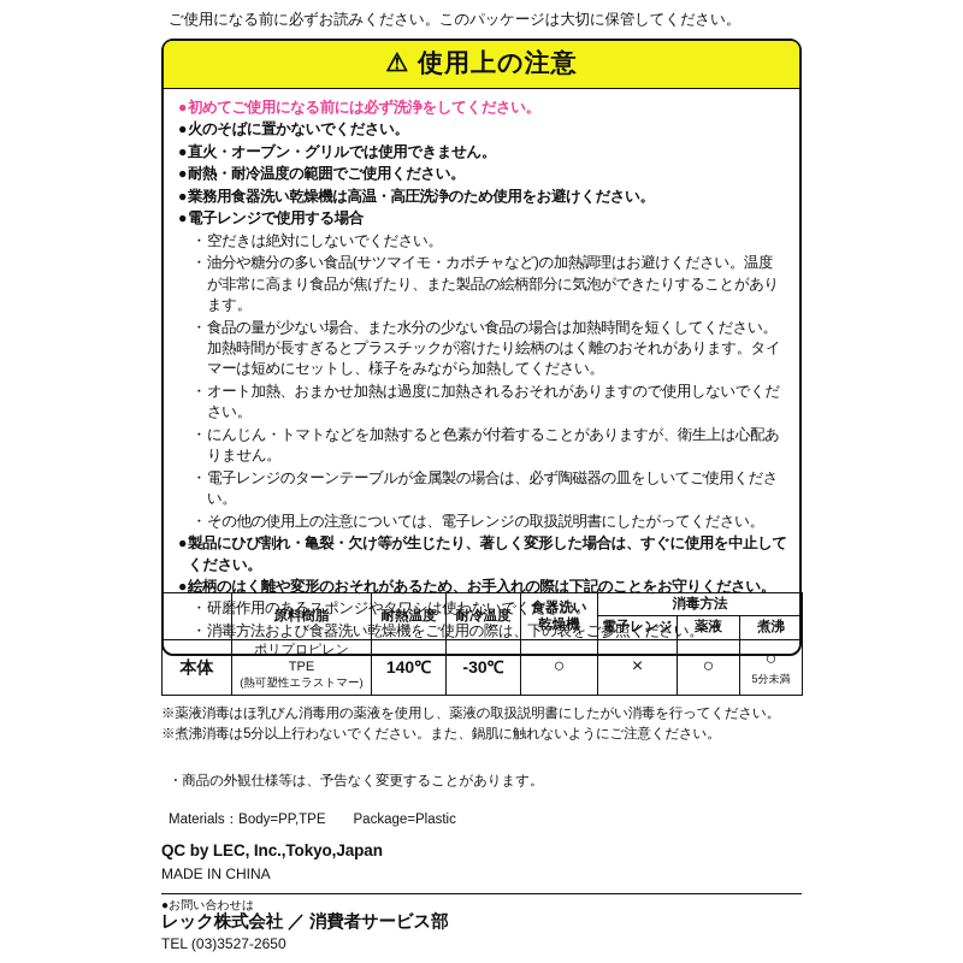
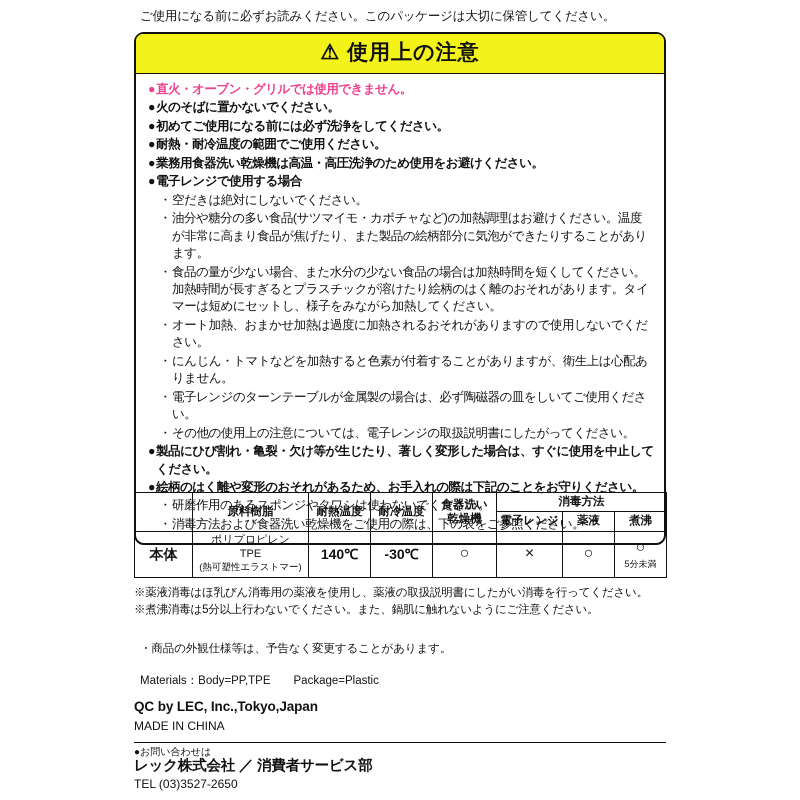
  ご使用になる前に必ずお読みください。このパッケージは大切に保管してください。
  ⚠ 使用上の注意
  ●
- 初めてご使用になる前には必ず洗浄をしてください。
+ 直火・オーブン・グリルでは使用できません。
  ●
  火のそばに置かないでください。
  ●
- 直火・オーブン・グリルでは使用できません。
+ 初めてご使用になる前には必ず洗浄をしてください。
  ●
  耐熱・耐冷温度の範囲でご使用ください。
  ●
  業務用食器洗い乾燥機は高温・高圧洗浄のため使用をお避けください。
  ●
  電子レンジで使用する場合
  ・
  空だきは絶対にしないでください。
  ・
  油分や糖分の多い食品(サツマイモ・カボチャなど)の加熱調理はお避けください。温度が非常に高まり食品が焦げたり、また製品の絵柄部分に気泡ができたりすることがあります。
  ・
  食品の量が少ない場合、また水分の少ない食品の場合は加熱時間を短くしてください。加熱時間が長すぎるとプラスチックが溶けたり絵柄のはく離のおそれがあります。タイマーは短めにセットし、様子をみながら加熱してください。
  ・
  オート加熱、おまかせ加熱は過度に加熱されるおそれがありますので使用しないでください。
  ・
  にんじん・トマトなどを加熱すると色素が付着することがありますが、衛生上は心配ありません。
  ・
  電子レンジのターンテーブルが金属製の場合は、必ず陶磁器の皿をしいてご使用ください。
  ・
  その他の使用上の注意については、電子レンジの取扱説明書にしたがってください。
  ●
  製品にひび割れ・亀裂・欠け等が生じたり、著しく変形した場合は、すぐに使用を中止してください。
  ●
  絵柄のはく離や変形のおそれがあるため、お手入れの際は下記のことをお守りください。
  ・
  研磨作用のあるスポンジやタワシは使わないでください。
  ・
  消毒方法および食器洗い乾燥機をご使用の際は、下の表をご参照ください。
  	原料樹脂	耐熱温度	耐冷温度	食器洗い乾燥機	消毒方法
  電子レンジ	薬液	煮沸
  本体	ポリプロピレン TPE (熱可塑性エラストマー)	140℃	-30℃	○	×	○	○ 5分未満
  ※薬液消毒はほ乳びん消毒用の薬液を使用し、薬液の取扱説明書にしたがい消毒を行ってください。
  ※煮沸消毒は5分以上行わないでください。また、鍋肌に触れないようにご注意ください。
  ・商品の外観仕様等は、予告なく変更することがあります。
  Materials：Body=PP,TPE Package=Plastic
  QC by LEC, Inc.,Tokyo,Japan
  MADE IN CHINA
  ●お問い合わせは
  レック株式会社 ／ 消費者サービス部
  TEL (03)3527-2650
